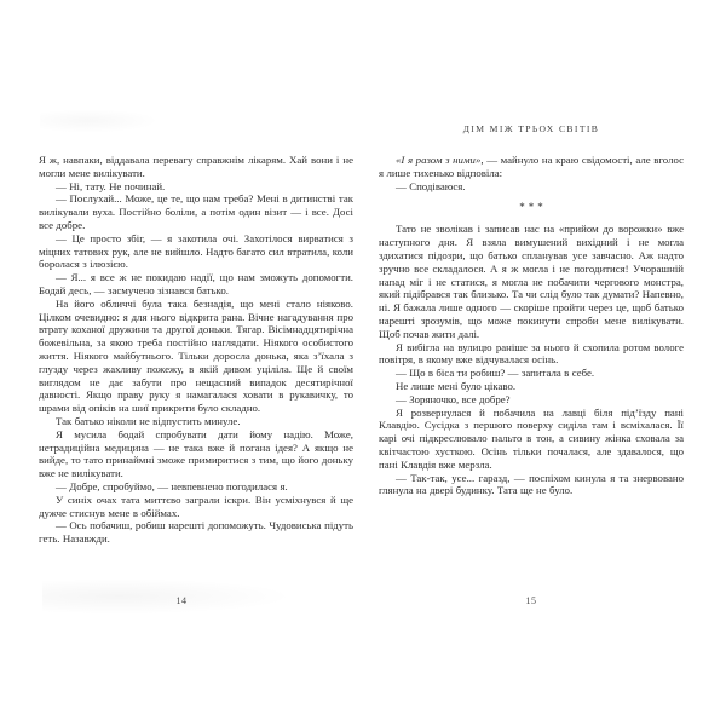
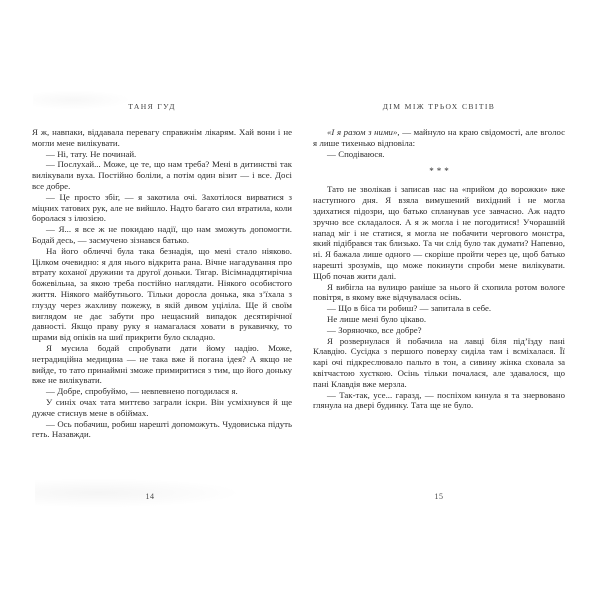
+ ТАНЯ ГУД
  ДІМ МІЖ ТРЬОХ СВІТІВ
  Я ж, навпаки, віддавала перевагу справжнім лікарям. Хай вони і не могли мене вилікувати.
  — Ні, тату. Не починай.
  — Послухай... Може, це те, що нам треба? Мені в дитинстві так вилікували вуха. Постійно боліли, а потім один візит — і все. Досі все добре.
  — Це просто збіг, — я закотила очі. Захотілося вирватися з міцних татових рук, але не вийшло. Надто багато сил втратила, коли боролася з ілюзією.
  — Я... я все ж не покидаю надії, що нам зможуть допомогти. Бодай десь, — засмучено зізнався батько.
  На його обличчі була така безнадія, що мені стало ніяково. Цілком очевидно: я для нього відкрита рана. Вічне нагадування про втрату коханої дружини та другої доньки. Тягар. Вісімнадцятирічна божевільна, за якою треба постійно наглядати. Ніякого особистого життя. Ніякого майбутнього. Тільки доросла донька, яка з’їхала з глузду через жахливу пожежу, в якій дивом уціліла. Ще й своїм виглядом не дає забути про нещасний випадок десятирічної давності. Якщо праву руку я намагалася ховати в рукавичку, то шрами від опіків на шиї прикрити було складно.
- Так батько ніколи не відпустить минуле.
  Я мусила бодай спробувати дати йому надію. Може, нетрадиційна медицина — не така вже й погана ідея? А якщо не вийде, то тато принаймні зможе примиритися з тим, що його доньку вже не вилікувати.
  — Добре, спробуймо, — невпевнено погодилася я.
  У синіх очах тата миттєво заграли іскри. Він усміхнувся й ще дужче стиснув мене в обіймах.
  — Ось побачиш, робиш нарешті допоможуть. Чудовиська підуть геть. Назавжди.
  «І я разом з ними», — майнуло на краю свідомості, але вголос я лише тихенько відповіла:
  — Сподіваюся.
  ***
  Тато не зволікав і записав нас на «прийом до ворожки» вже наступного дня. Я взяла вимушений вихідний і не могла здихатися підозри, що батько спланував усе завчасно. Аж надто зручно все складалося. А я ж могла і не погодитися! Учорашній напад міг і не статися, я могла не побачити чергового монстра, який підібрався так близько. Та чи слід було так думати? Напевно, ні. Я бажала лише одного — скоріше пройти через це, щоб батько нарешті зрозумів, що може покинути спроби мене вилікувати. Щоб почав жити далі.
  Я вибігла на вулицю раніше за нього й схопила ротом вологе повітря, в якому вже відчувалася осінь.
  — Що в біса ти робиш? — запитала в себе.
  Не лише мені було цікаво.
  — Зоряночко, все добре?
  Я розвернулася й побачила на лавці біля під’їзду пані Клавдію. Сусідка з першого поверху сиділа там і всміхалася. Її карі очі підкреслювало пальто в тон, а сивину жінка сховала за квітчастою хусткою. Осінь тільки почалася, але здавалося, що пані Клавдія вже мерзла.
  — Так-так, усе... гаразд, — поспіхом кинула я та знервовано глянула на двері будинку. Тата ще не було.
  14
  15
